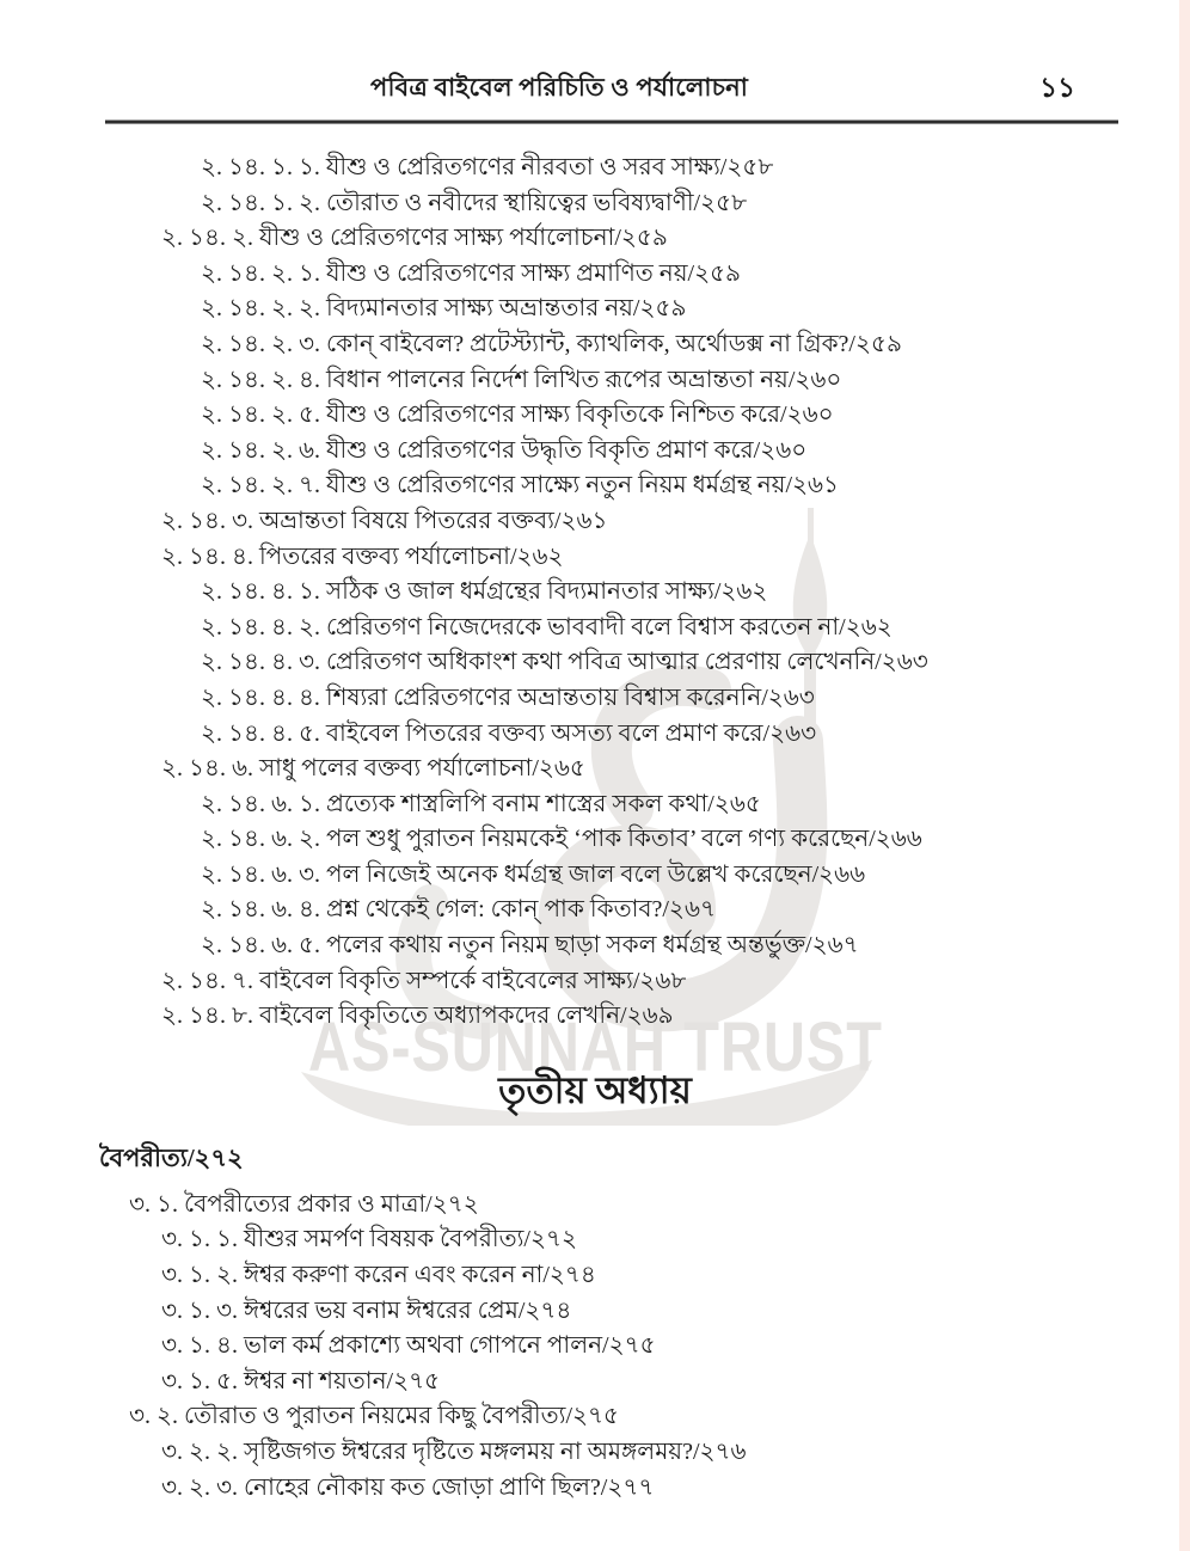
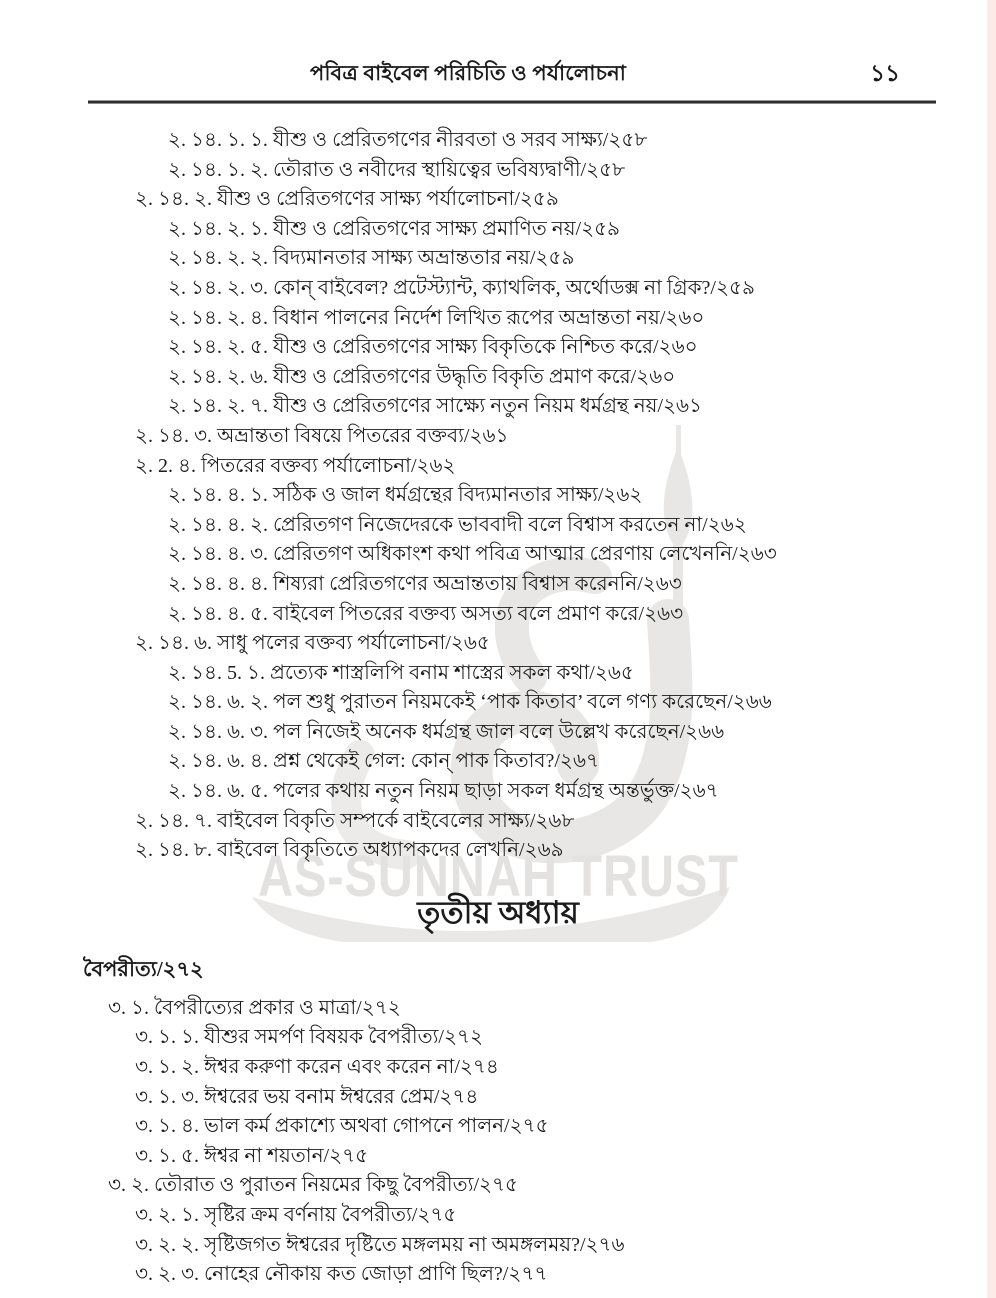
  AS-SUNNAH TRUST
  পবিত্র বাইবেল পরিচিতি ও পর্যালোচনা
  ১১
  ২. ১৪. ১. ১. যীশু ও প্রেরিতগণের নীরবতা ও সরব সাক্ষ্য/২৫৮
  ২. ১৪. ১. ২. তৌরাত ও নবীদের স্থায়িত্বের ভবিষ্যদ্বাণী/২৫৮
  ২. ১৪. ২. যীশু ও প্রেরিতগণের সাক্ষ্য পর্যালোচনা/২৫৯
  ২. ১৪. ২. ১. যীশু ও প্রেরিতগণের সাক্ষ্য প্রমাণিত নয়/২৫৯
  ২. ১৪. ২. ২. বিদ্যমানতার সাক্ষ্য অভ্রান্ততার নয়/২৫৯
  ২. ১৪. ২. ৩. কোন্ বাইবেল? প্রটেস্ট্যান্ট, ক্যাথলিক, অর্থোডক্স না গ্রিক?/২৫৯
  ২. ১৪. ২. ৪. বিধান পালনের নির্দেশ লিখিত রূপের অভ্রান্ততা নয়/২৬০
  ২. ১৪. ২. ৫. যীশু ও প্রেরিতগণের সাক্ষ্য বিকৃতিকে নিশ্চিত করে/২৬০
  ২. ১৪. ২. ৬. যীশু ও প্রেরিতগণের উদ্ধৃতি বিকৃতি প্রমাণ করে/২৬০
  ২. ১৪. ২. ৭. যীশু ও প্রেরিতগণের সাক্ষ্যে নতুন নিয়ম ধর্মগ্রন্থ নয়/২৬১
  ২. ১৪. ৩. অভ্রান্ততা বিষয়ে পিতরের বক্তব্য/২৬১
- ২. ১৪. ৪. পিতরের বক্তব্য পর্যালোচনা/২৬২
+ ২. 2. ৪. পিতরের বক্তব্য পর্যালোচনা/২৬২
  ২. ১৪. ৪. ১. সঠিক ও জাল ধর্মগ্রন্থের বিদ্যমানতার সাক্ষ্য/২৬২
  ২. ১৪. ৪. ২. প্রেরিতগণ নিজেদেরকে ভাববাদী বলে বিশ্বাস করতেন না/২৬২
  ২. ১৪. ৪. ৩. প্রেরিতগণ অধিকাংশ কথা পবিত্র আত্মার প্রেরণায় লেখেননি/২৬৩
  ২. ১৪. ৪. ৪. শিষ্যরা প্রেরিতগণের অভ্রান্ততায় বিশ্বাস করেননি/২৬৩
  ২. ১৪. ৪. ৫. বাইবেল পিতরের বক্তব্য অসত্য বলে প্রমাণ করে/২৬৩
  ২. ১৪. ৬. সাধু পলের বক্তব্য পর্যালোচনা/২৬৫
- ২. ১৪. ৬. ১. প্রত্যেক শাস্ত্রলিপি বনাম শাস্ত্রের সকল কথা/২৬৫
+ ২. ১৪. 5. ১. প্রত্যেক শাস্ত্রলিপি বনাম শাস্ত্রের সকল কথা/২৬৫
  ২. ১৪. ৬. ২. পল শুধু পুরাতন নিয়মকেই ‘পাক কিতাব’ বলে গণ্য করেছেন/২৬৬
  ২. ১৪. ৬. ৩. পল নিজেই অনেক ধর্মগ্রন্থ জাল বলে উল্লেখ করেছেন/২৬৬
  ২. ১৪. ৬. ৪. প্রশ্ন থেকেই গেল: কোন্ পাক কিতাব?/২৬৭
  ২. ১৪. ৬. ৫. পলের কথায় নতুন নিয়ম ছাড়া সকল ধর্মগ্রন্থ অন্তর্ভুক্ত/২৬৭
  ২. ১৪. ৭. বাইবেল বিকৃতি সম্পর্কে বাইবেলের সাক্ষ্য/২৬৮
  ২. ১৪. ৮. বাইবেল বিকৃতিতে অধ্যাপকদের লেখনি/২৬৯
  তৃতীয় অধ্যায়
  বৈপরীত্য/২৭২
  ৩. ১. বৈপরীত্যের প্রকার ও মাত্রা/২৭২
  ৩. ১. ১. যীশুর সমর্পণ বিষয়ক বৈপরীত্য/২৭২
  ৩. ১. ২. ঈশ্বর করুণা করেন এবং করেন না/২৭৪
  ৩. ১. ৩. ঈশ্বরের ভয় বনাম ঈশ্বরের প্রেম/২৭৪
  ৩. ১. ৪. ভাল কর্ম প্রকাশ্যে অথবা গোপনে পালন/২৭৫
  ৩. ১. ৫. ঈশ্বর না শয়তান/২৭৫
  ৩. ২. তৌরাত ও পুরাতন নিয়মের কিছু বৈপরীত্য/২৭৫
+ ৩. ২. ১. সৃষ্টির ক্রম বর্ণনায় বৈপরীত্য/২৭৫
  ৩. ২. ২. সৃষ্টিজগত ঈশ্বরের দৃষ্টিতে মঙ্গলময় না অমঙ্গলময়?/২৭৬
  ৩. ২. ৩. নোহের নৌকায় কত জোড়া প্রাণি ছিল?/২৭৭
